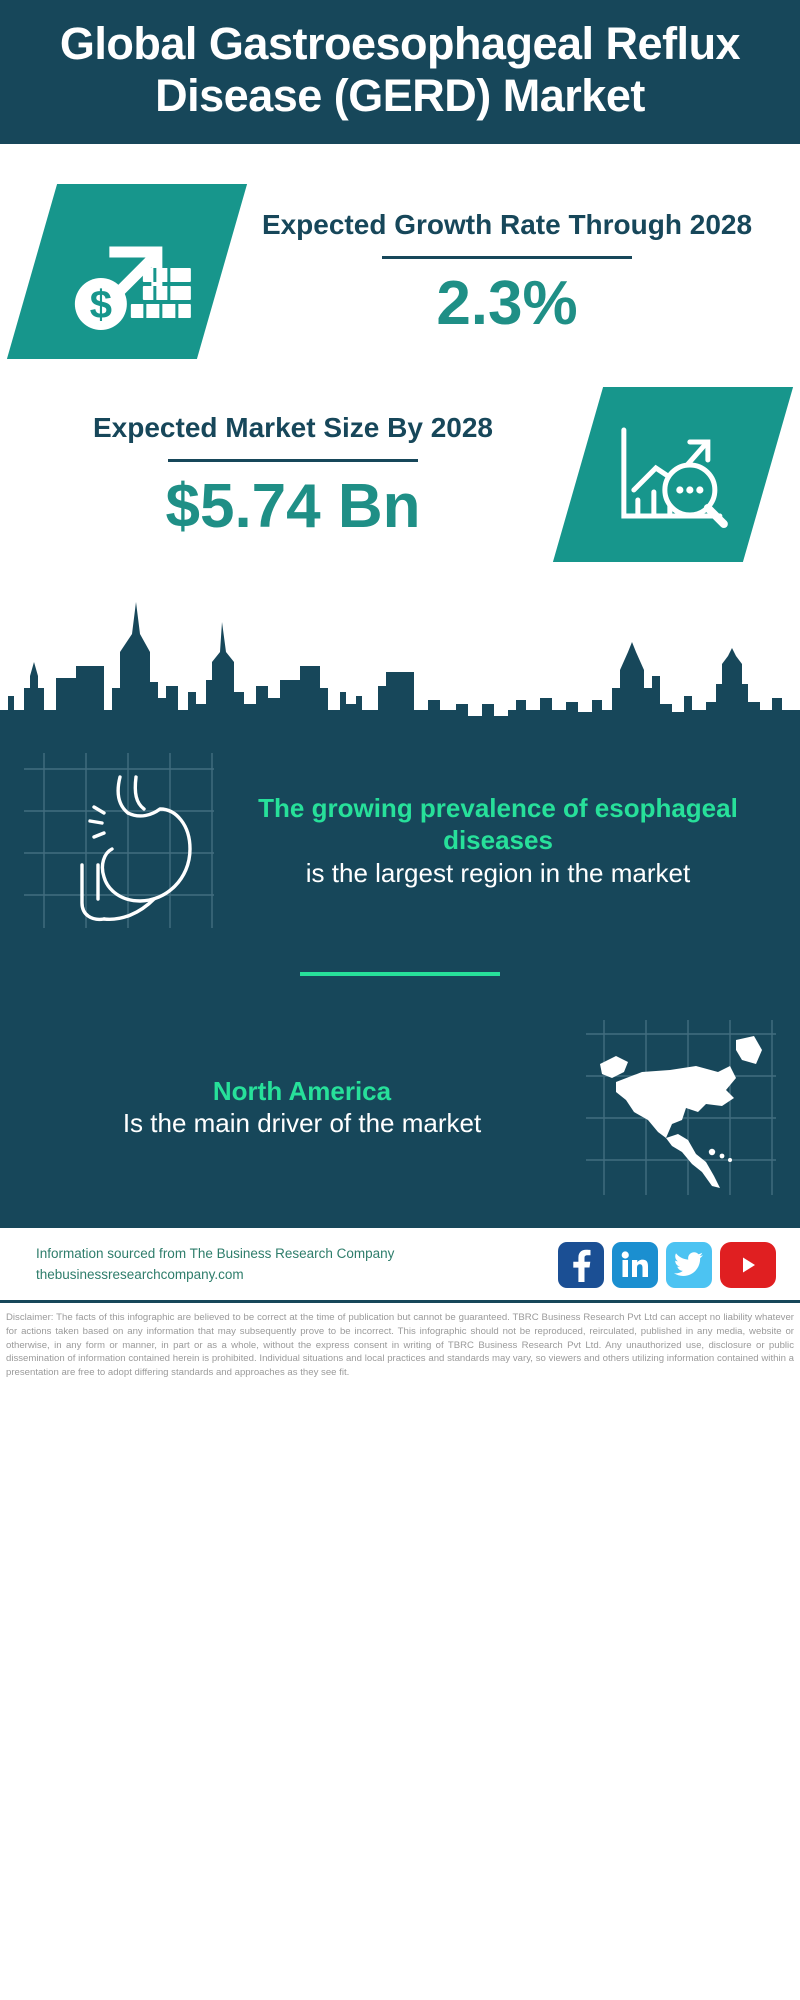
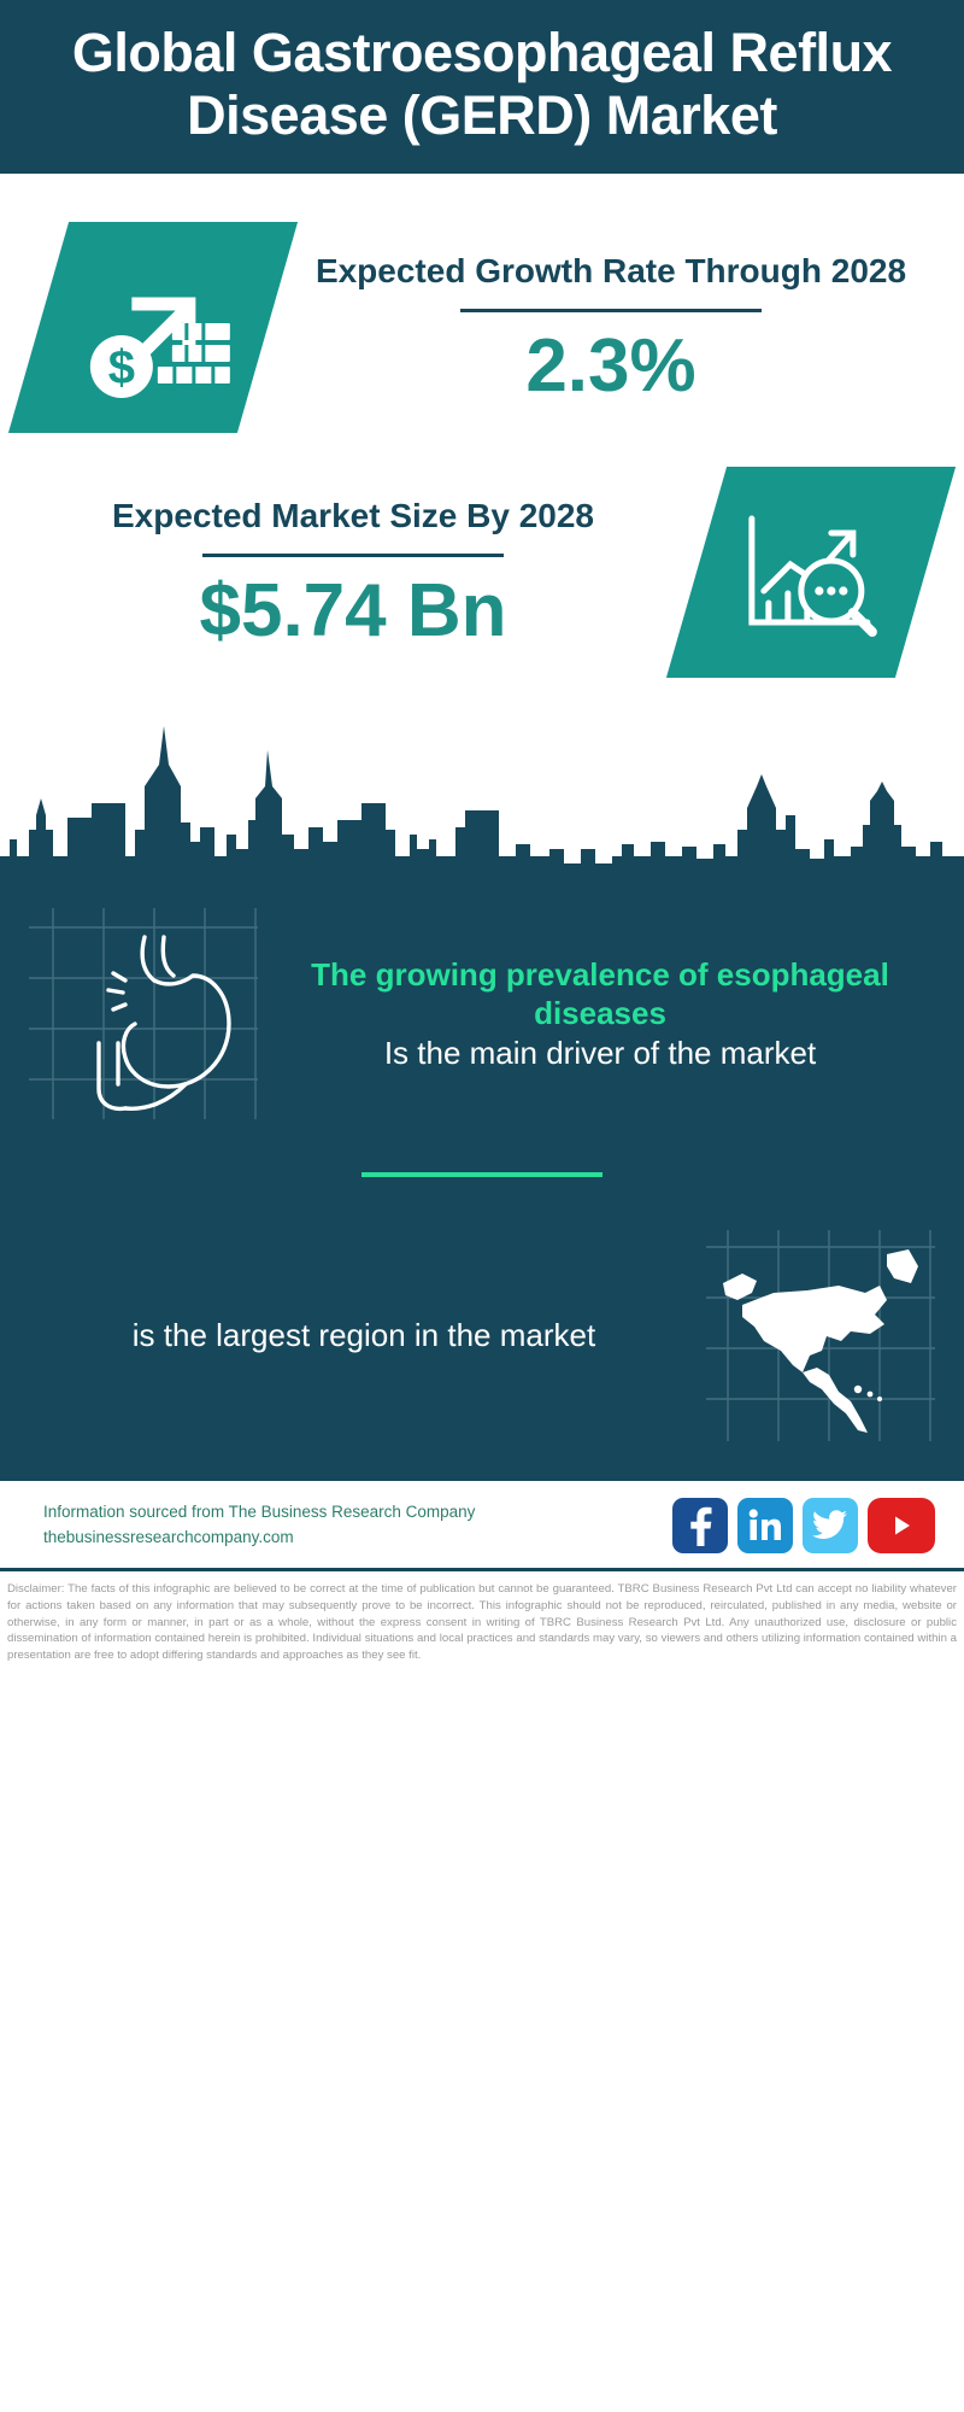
  Global Gastroesophageal Reflux Disease (GERD) Market
  Expected Growth Rate Through 2028
  2.3%
  Expected Market Size By 2028
  $5.74 Bn
  The growing prevalence of esophageal diseases
- is the largest region in the market
+ Is the main driver of the market
- North America
- Is the main driver of the market
+ is the largest region in the market
  Information sourced from The Business Research Company
  thebusinessresearchcompany.com
  Disclaimer: The facts of this infographic are believed to be correct at the time of publication but cannot be guaranteed. TBRC Business Research Pvt Ltd can accept no liability whatever for actions taken based on any information that may subsequently prove to be incorrect. This infographic should not be reproduced, reirculated, published in any media, website or otherwise, in any form or manner, in part or as a whole, without the express consent in writing of TBRC Business Research Pvt Ltd. Any unauthorized use, disclosure or public dissemination of information contained herein is prohibited. Individual situations and local practices and standards may vary, so viewers and others utilizing information contained within a presentation are free to adopt differing standards and approaches as they see fit.
